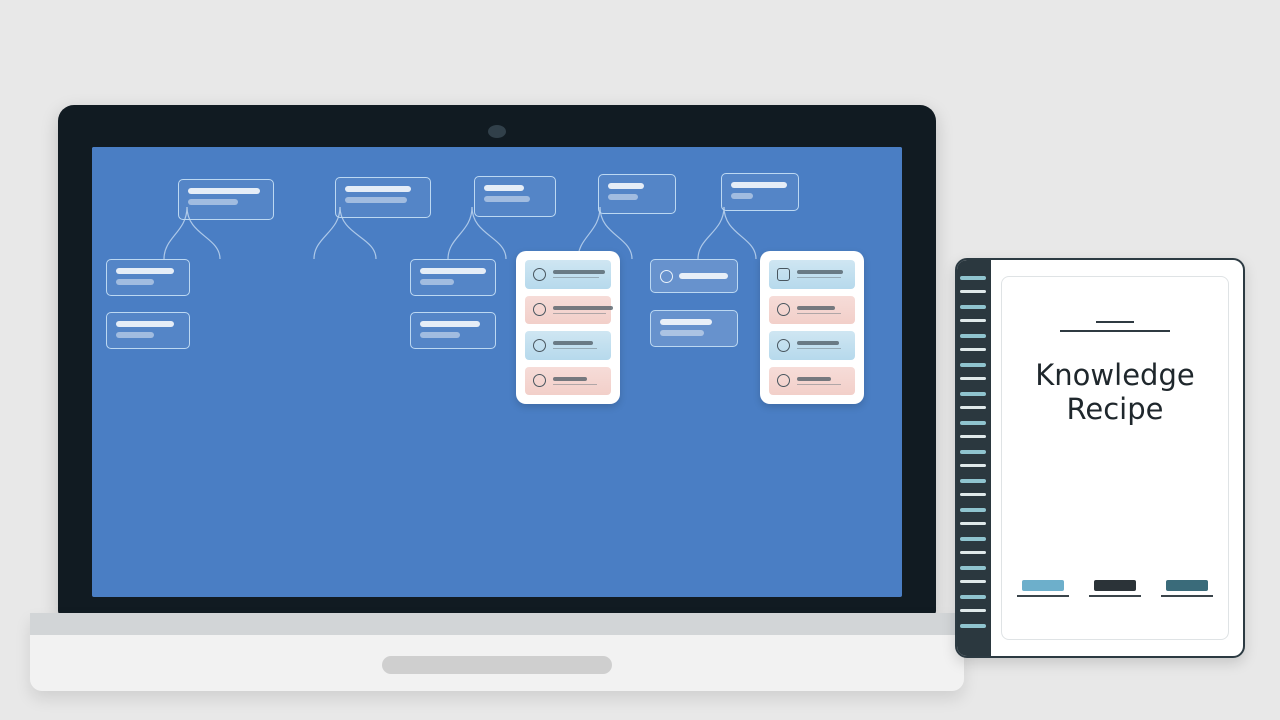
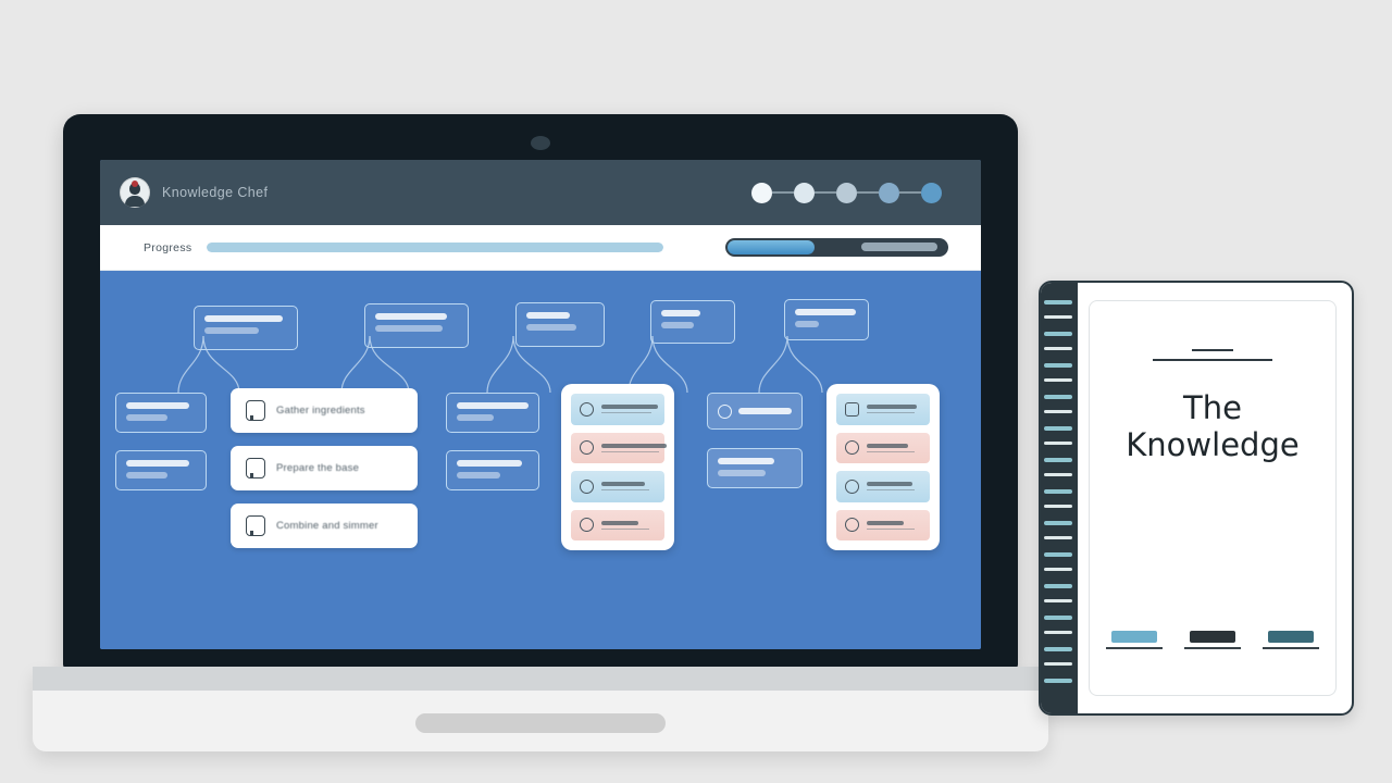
+ Knowledge Chef
+ Progress
+ Gather ingredients
+ Prepare the base
+ Combine and simmer
+ The
  Knowledge
- Recipe
